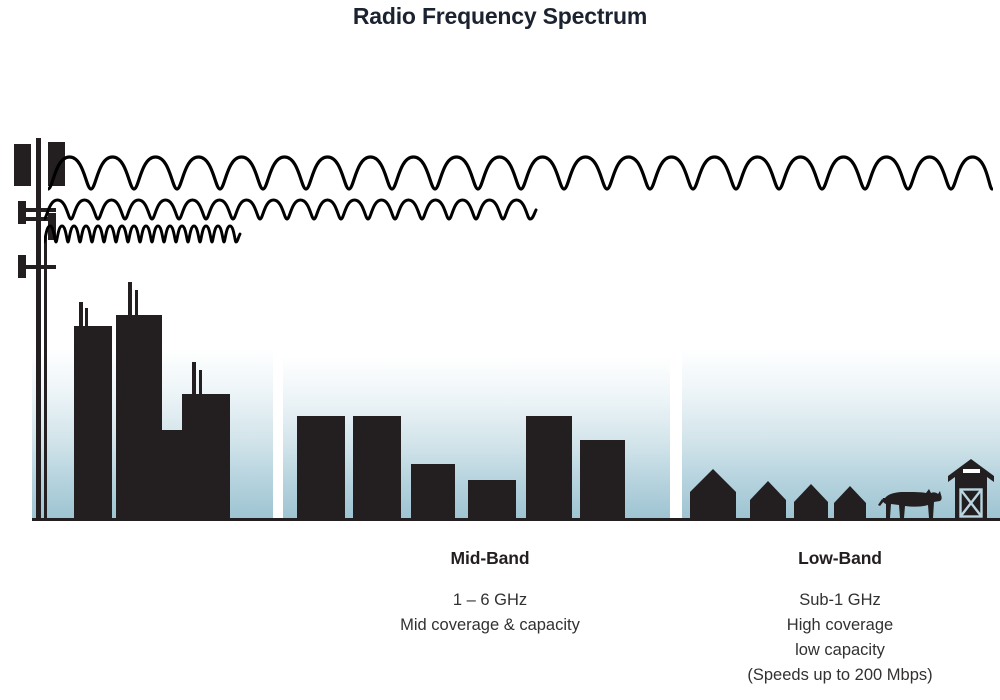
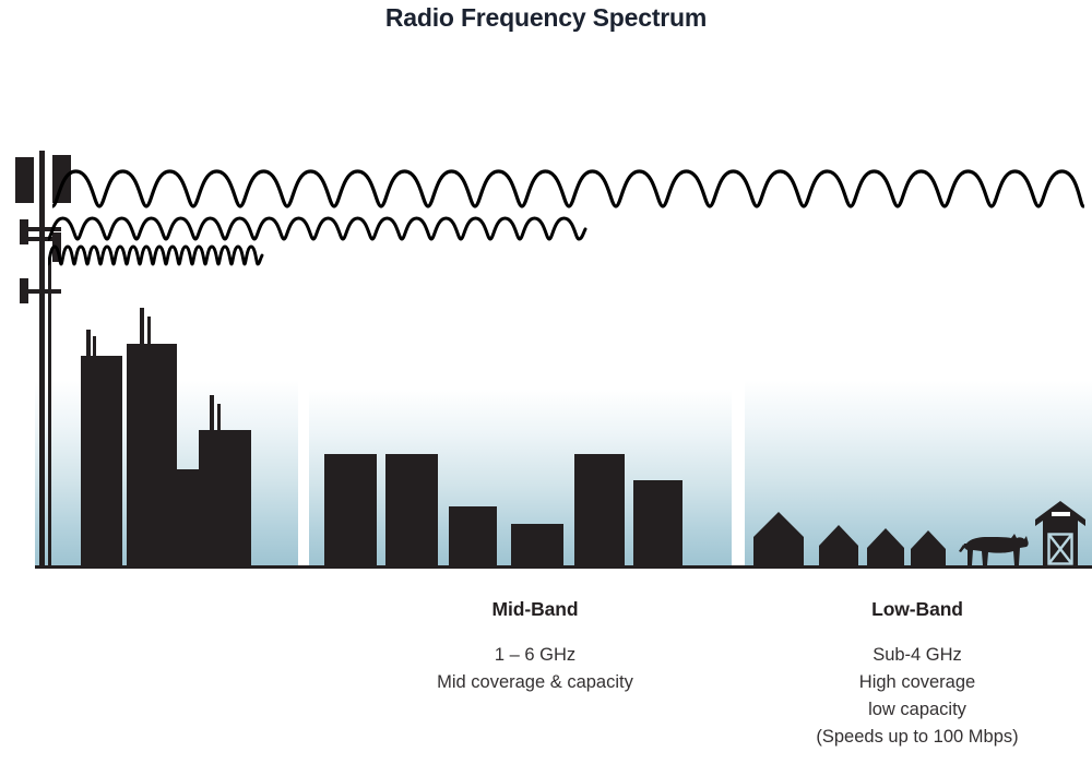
  Radio Frequency Spectrum
  Mid-Band
  1 – 6 GHz
  Mid coverage & capacity
  Low-Band
- Sub-1 GHz
+ Sub-4 GHz
  High coverage
  low capacity
- (Speeds up to 200 Mbps)
+ (Speeds up to 100 Mbps)
